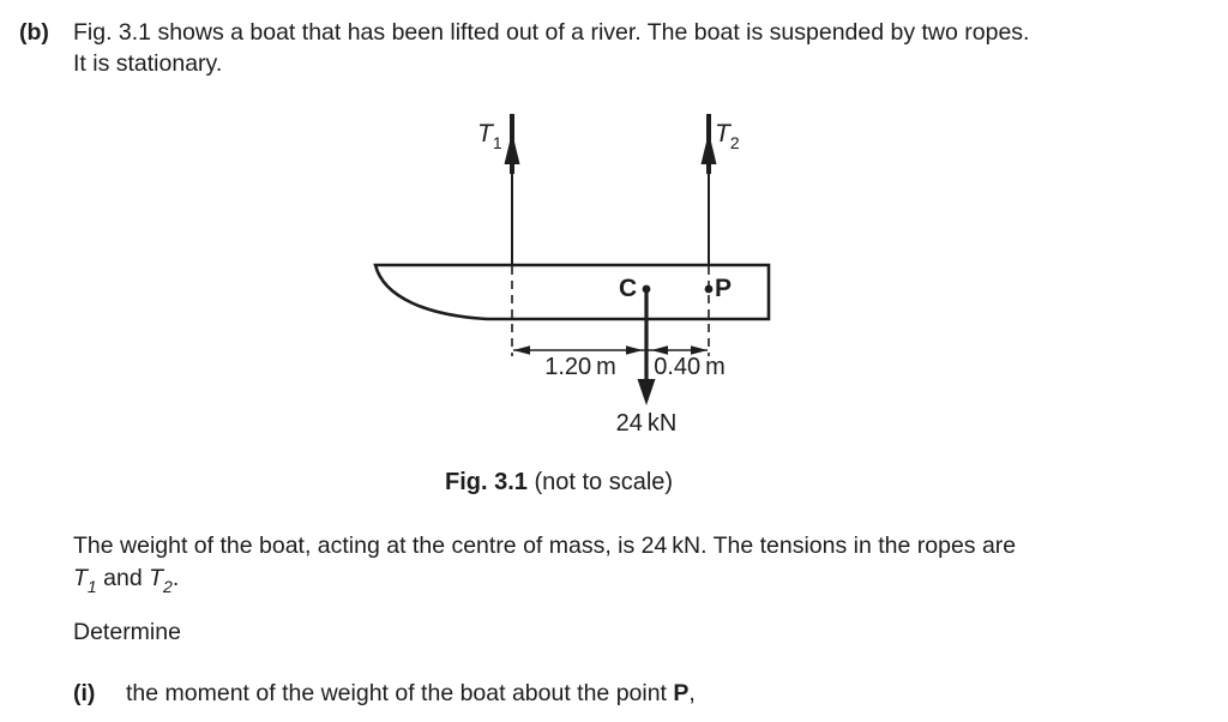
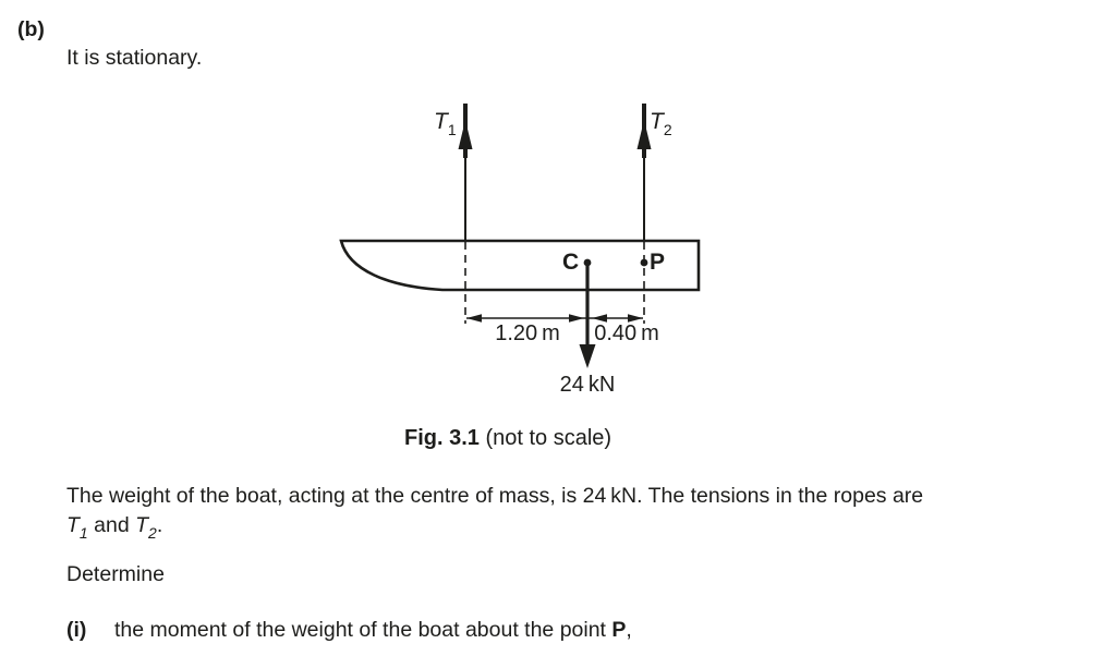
  (b)
- Fig. 3.1 shows a boat that has been lifted out of a river. The boat is suspended by two ropes.
  It is stationary.
  T1
  T2
  C
  P
  1.20 m
  0.40 m
  24 kN
  Fig. 3.1 (not to scale)
  The weight of the boat, acting at the centre of mass, is 24 kN. The tensions in the ropes are
  T1 and T2.
  Determine
  (i)
  the moment of the weight of the boat about the point P,
